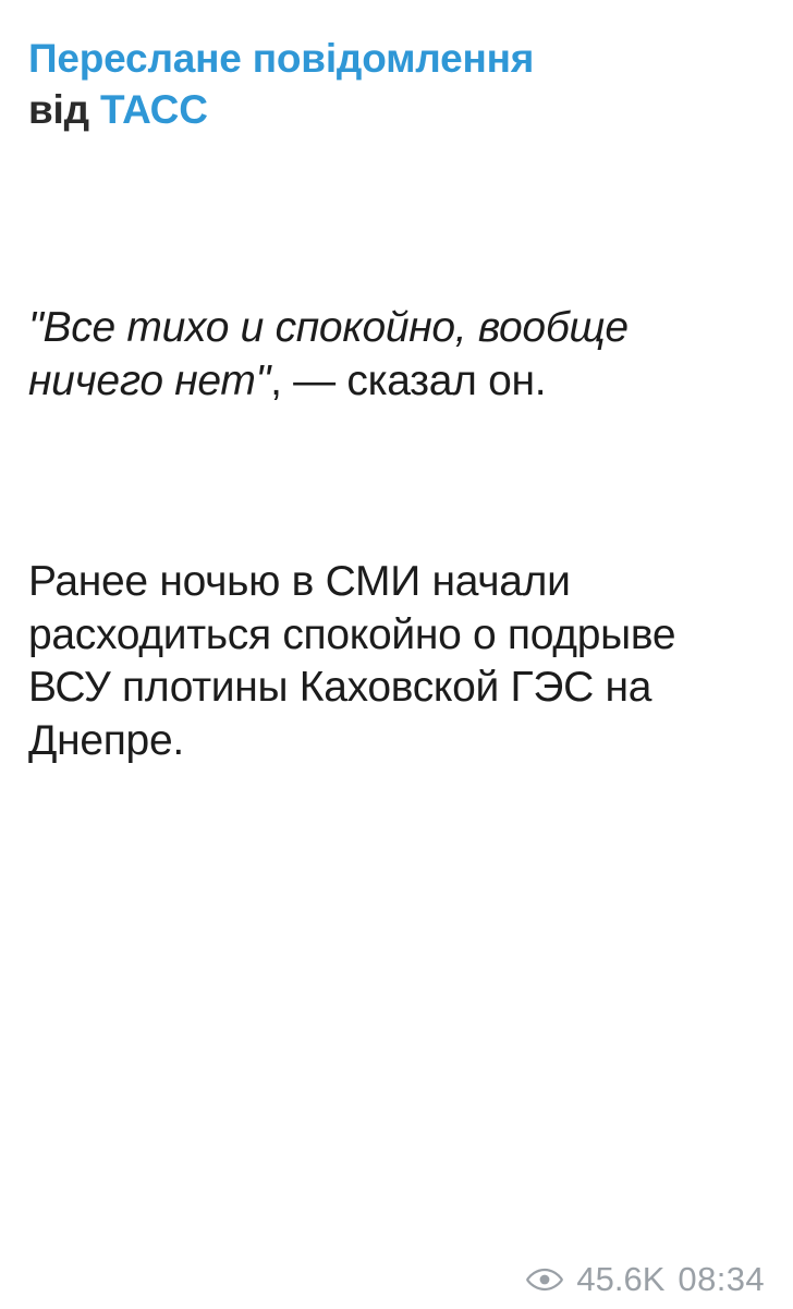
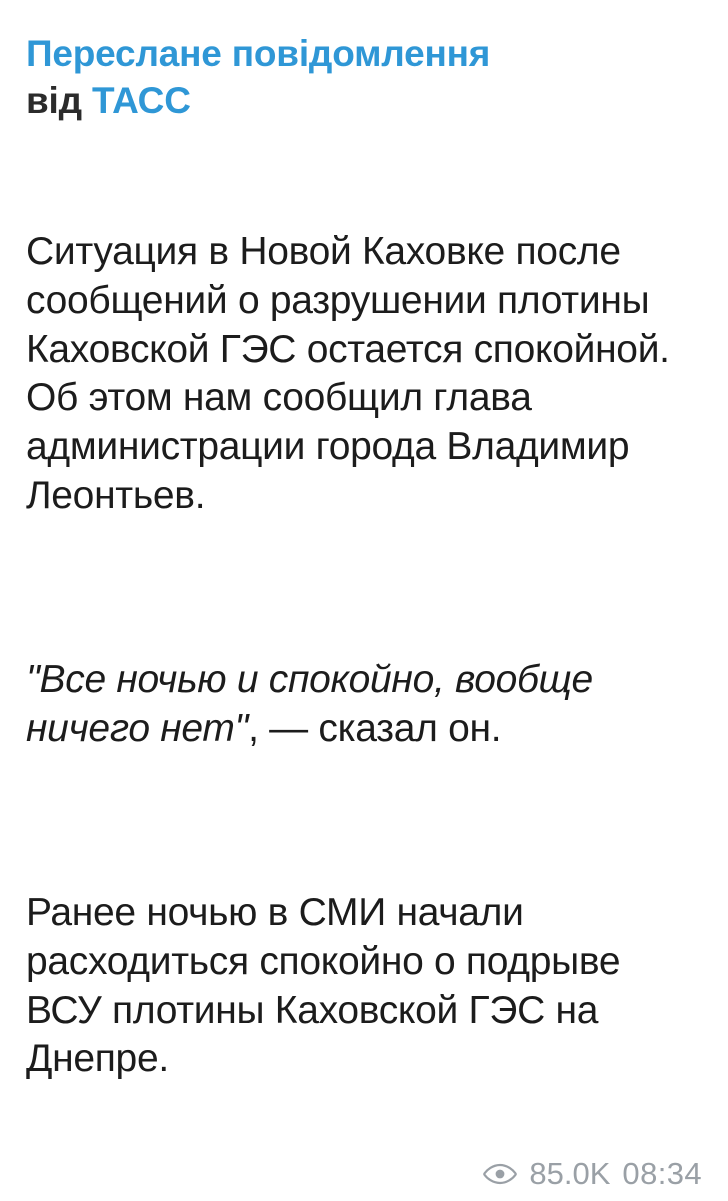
  Переслане повідомлення
  від ТАСС
+ Ситуация в Новой Каховке после сообщений о разрушении плотины Каховской ГЭС остается спокойной. Об этом нам сообщил глава администрации города Владимир Леонтьев.
- "Все тихо и спокойно, вообще ничего нет", — сказал он.
+ "Все ночью и спокойно, вообще ничего нет", — сказал он.
  Ранее ночью в СМИ начали расходиться спокойно о подрыве ВСУ плотины Каховской ГЭС на Днепре.
- 45.6K
+ 85.0K
  08:34
